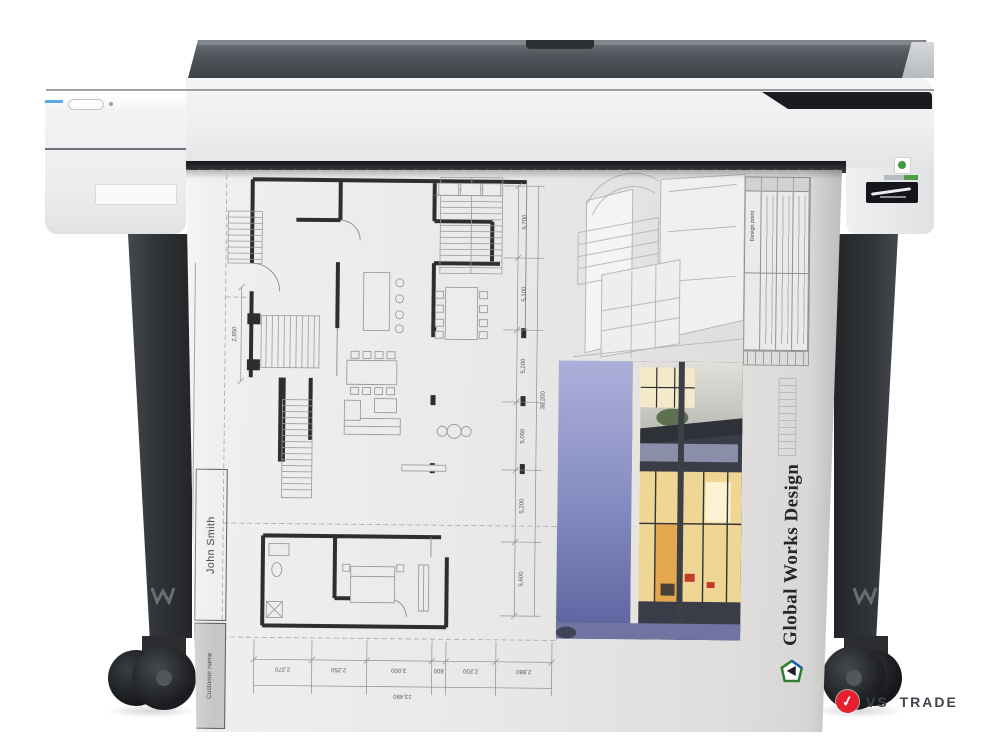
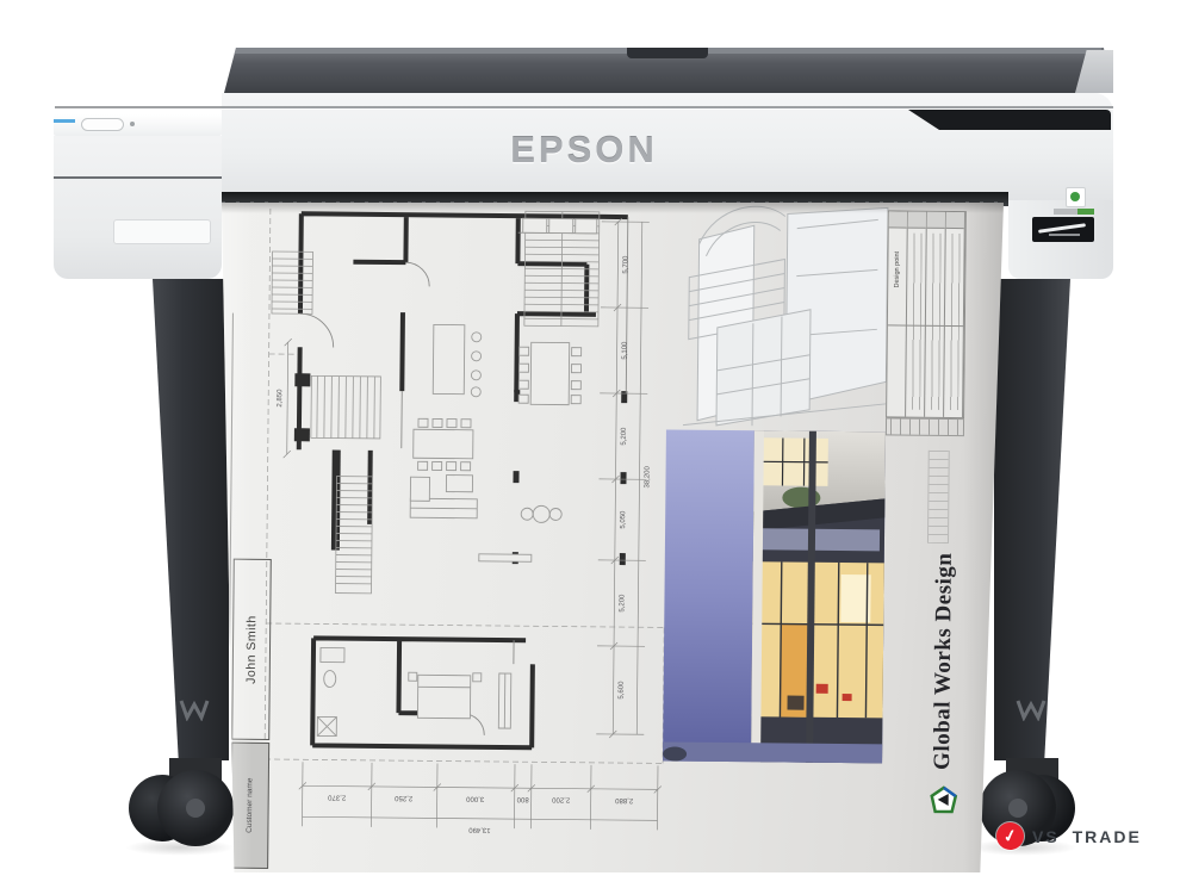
+ EPSON
  VS TRADE
